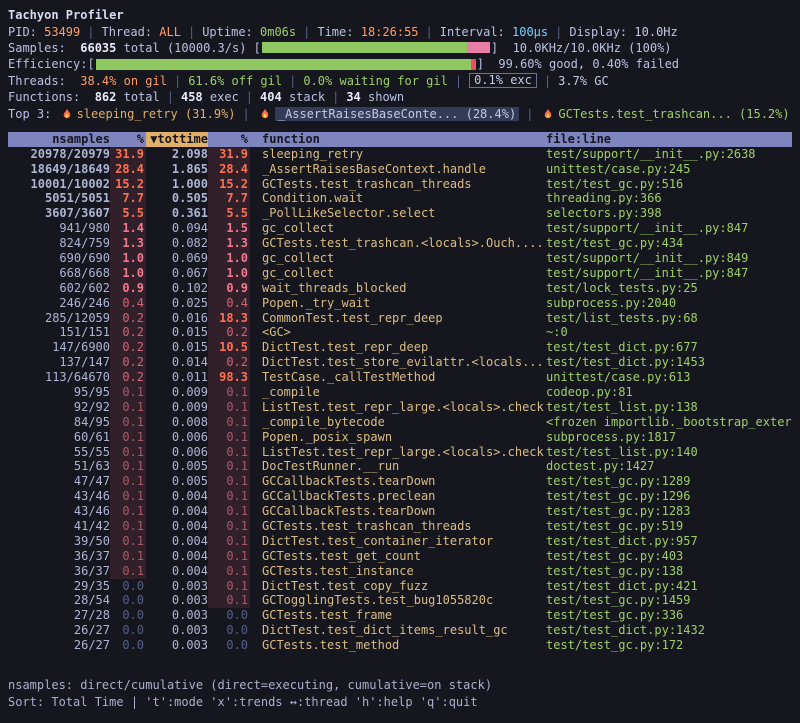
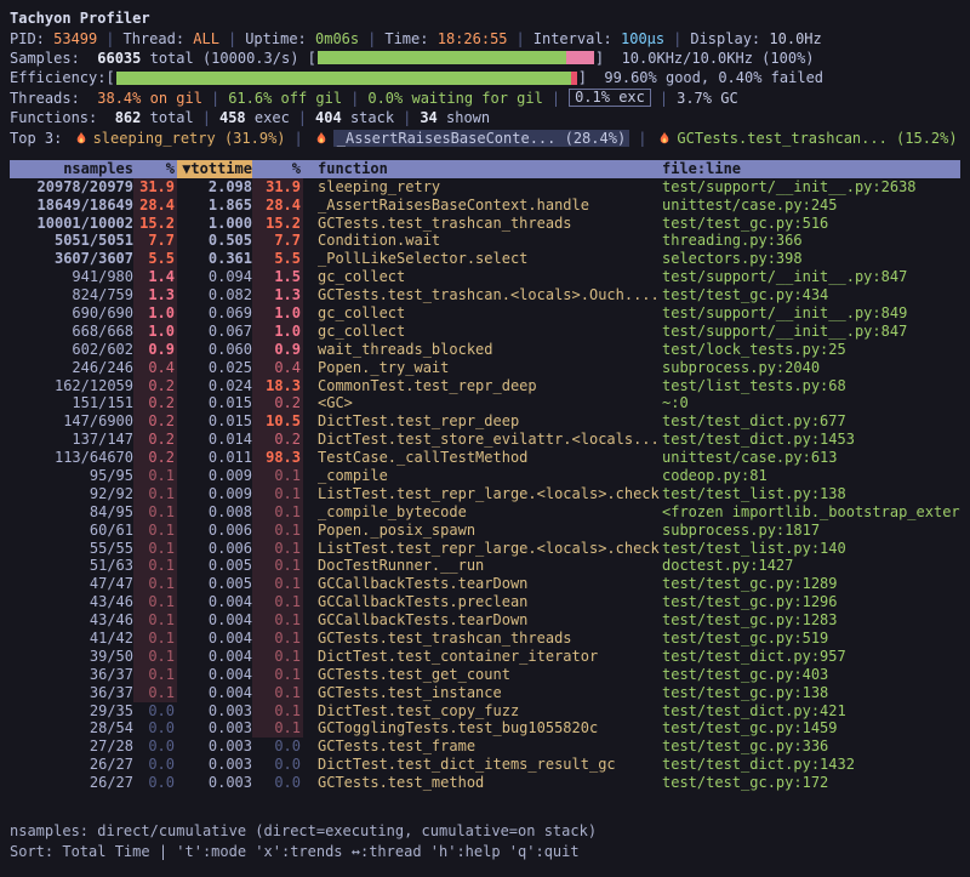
  Tachyon Profiler
  PID:
  53499
  |
  Thread:
  ALL
  |
  Uptime:
  0m06s
  |
  Time:
  18:26:55
  |
  Interval:
  100µs
  |
  Display:
  10.0Hz
  Samples:
  66035
  total (10000.3/s)
  [
  ]
  10.0KHz/10.0KHz (100%)
  Efficiency:
  [
  ]
  99.60% good, 0.40% failed
  Threads:
  38.4% on gil
  |
  61.6% off gil
  |
  0.0% waiting for gil
  |
  0.1% exc
  |
  3.7% GC
  Functions:
  862
  total
  |
  458
  exec
  |
  404
  stack
  |
  34
  shown
  Top 3:
  sleeping_retry (31.9%)
  |
  _AssertRaisesBaseConte... (28.4%)
  |
  GCTests.test_trashcan... (15.2%)
  nsamples
  %
  ▼tottime
  %
  function
  file:line
  20978/20979
  31.9
  2.098
  31.9
  sleeping_retry
  test/support/__init__.py:2638
  18649/18649
  28.4
  1.865
  28.4
  _AssertRaisesBaseContext.handle
  unittest/case.py:245
  10001/10002
  15.2
  1.000
  15.2
  GCTests.test_trashcan_threads
  test/test_gc.py:516
  5051/5051
  7.7
  0.505
  7.7
  Condition.wait
  threading.py:366
  3607/3607
  5.5
  0.361
  5.5
  _PollLikeSelector.select
  selectors.py:398
  941/980
  1.4
  0.094
  1.5
  gc_collect
  test/support/__init__.py:847
  824/759
  1.3
  0.082
  1.3
  GCTests.test_trashcan.<locals>.Ouch....
  test/test_gc.py:434
  690/690
  1.0
  0.069
  1.0
  gc_collect
  test/support/__init__.py:849
  668/668
  1.0
  0.067
  1.0
  gc_collect
  test/support/__init__.py:847
  602/602
  0.9
- 0.102
+ 0.060
  0.9
  wait_threads_blocked
  test/lock_tests.py:25
  246/246
  0.4
  0.025
  0.4
  Popen._try_wait
  subprocess.py:2040
- 285/12059
+ 162/12059
  0.2
- 0.016
+ 0.024
  18.3
  CommonTest.test_repr_deep
  test/list_tests.py:68
  151/151
  0.2
  0.015
  0.2
  <GC>
  ~:0
  147/6900
  0.2
  0.015
  10.5
  DictTest.test_repr_deep
  test/test_dict.py:677
  137/147
  0.2
  0.014
  0.2
  DictTest.test_store_evilattr.<locals...
  test/test_dict.py:1453
  113/64670
  0.2
  0.011
  98.3
  TestCase._callTestMethod
  unittest/case.py:613
  95/95
  0.1
  0.009
  0.1
  _compile
  codeop.py:81
  92/92
  0.1
  0.009
  0.1
  ListTest.test_repr_large.<locals>.check
  test/test_list.py:138
  84/95
  0.1
  0.008
  0.1
  _compile_bytecode
  <frozen importlib._bootstrap_exter
  60/61
  0.1
  0.006
  0.1
  Popen._posix_spawn
  subprocess.py:1817
  55/55
  0.1
  0.006
  0.1
  ListTest.test_repr_large.<locals>.check
  test/test_list.py:140
  51/63
  0.1
  0.005
  0.1
  DocTestRunner.__run
  doctest.py:1427
  47/47
  0.1
  0.005
  0.1
  GCCallbackTests.tearDown
  test/test_gc.py:1289
  43/46
  0.1
  0.004
  0.1
  GCCallbackTests.preclean
  test/test_gc.py:1296
  43/46
  0.1
  0.004
  0.1
  GCCallbackTests.tearDown
  test/test_gc.py:1283
  41/42
  0.1
  0.004
  0.1
  GCTests.test_trashcan_threads
  test/test_gc.py:519
  39/50
  0.1
  0.004
  0.1
  DictTest.test_container_iterator
  test/test_dict.py:957
  36/37
  0.1
  0.004
  0.1
  GCTests.test_get_count
  test/test_gc.py:403
  36/37
  0.1
  0.004
  0.1
  GCTests.test_instance
  test/test_gc.py:138
  29/35
  0.0
  0.003
  0.1
  DictTest.test_copy_fuzz
  test/test_dict.py:421
  28/54
  0.0
  0.003
  0.1
  GCTogglingTests.test_bug1055820c
  test/test_gc.py:1459
  27/28
  0.0
  0.003
  0.0
  GCTests.test_frame
  test/test_gc.py:336
  26/27
  0.0
  0.003
  0.0
  DictTest.test_dict_items_result_gc
  test/test_dict.py:1432
  26/27
  0.0
  0.003
  0.0
  GCTests.test_method
  test/test_gc.py:172
  nsamples: direct/cumulative (direct=executing, cumulative=on stack)
  Sort: Total Time | 't':mode 'x':trends ↔:thread 'h':help 'q':quit
